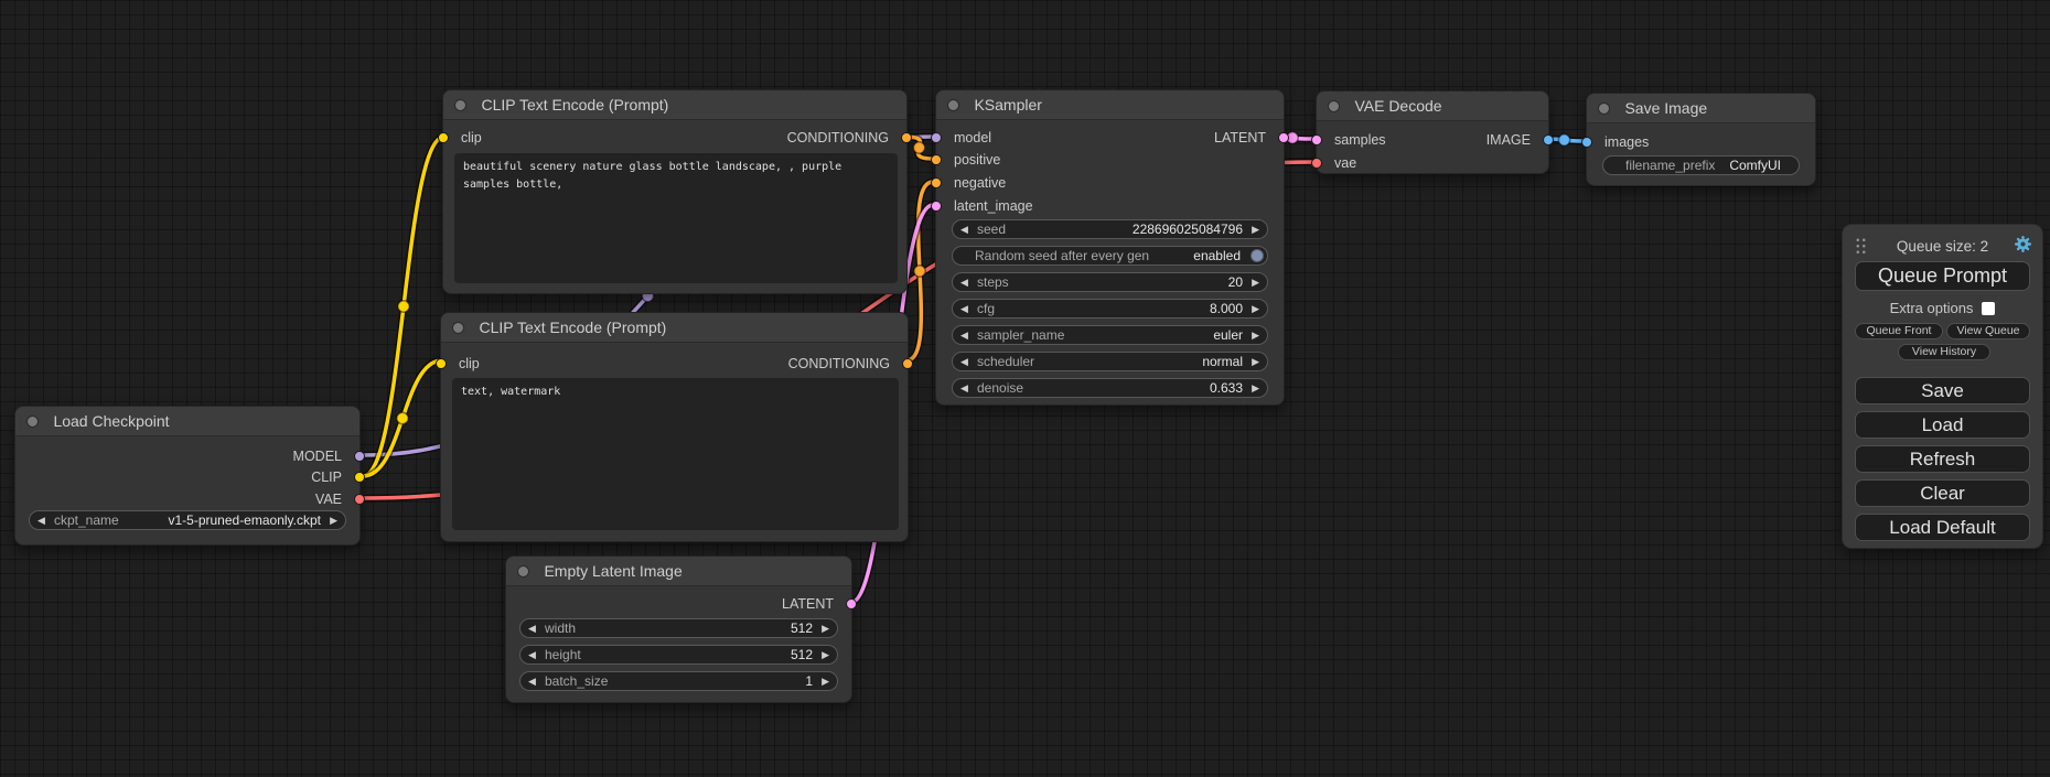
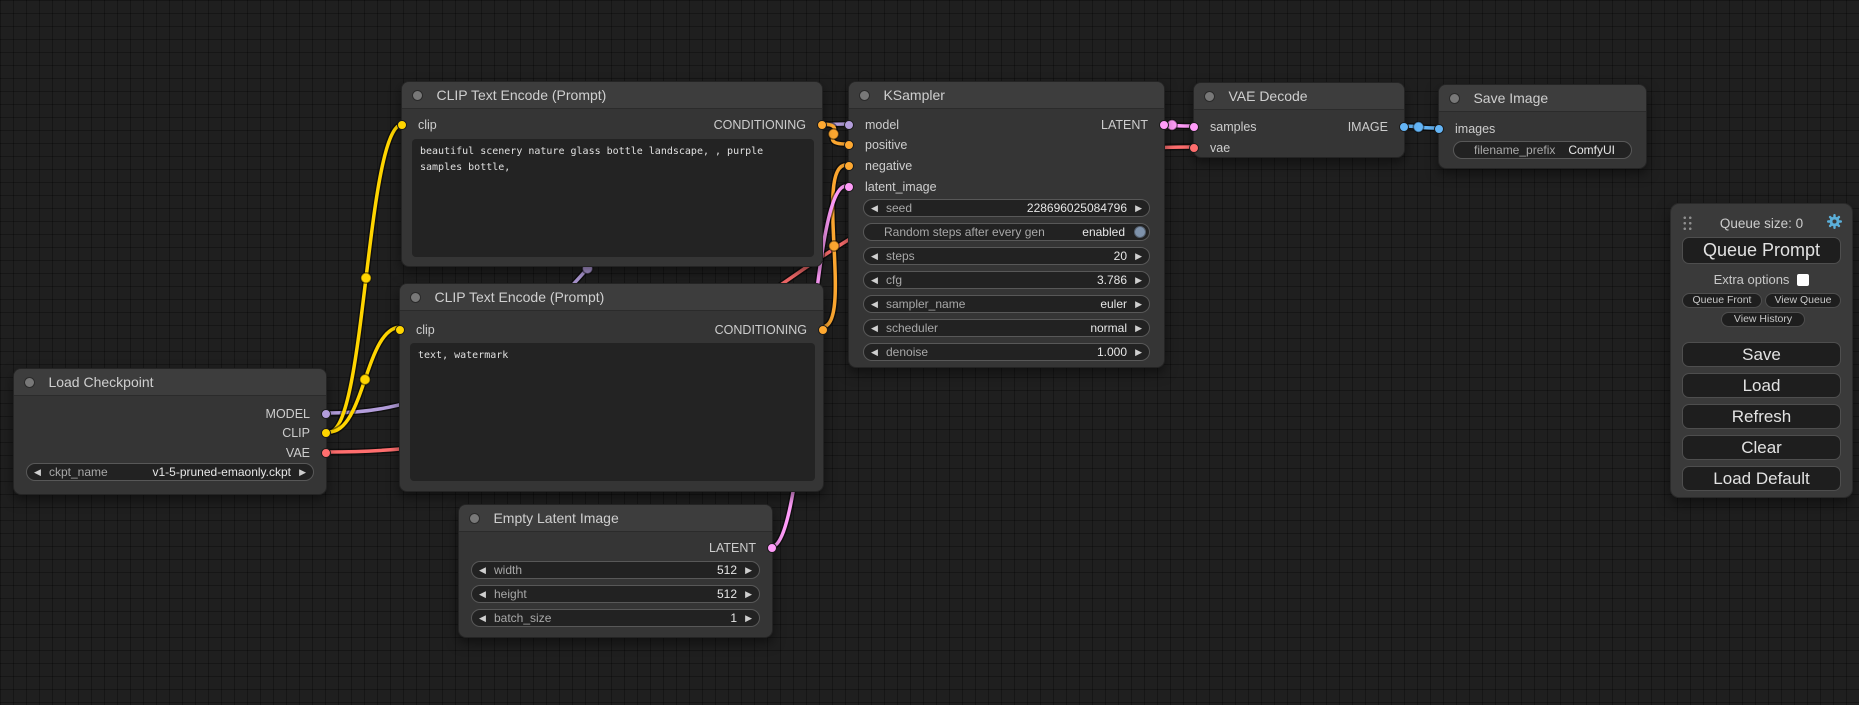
  Load Checkpoint
  MODEL
  CLIP
  VAE
  ◀
  ckpt_name
  v1-5-pruned-emaonly.ckpt
  ▶
  CLIP Text Encode (Prompt)
  clip
  CONDITIONING
  beautiful scenery nature glass bottle landscape, , purple samples bottle,
  CLIP Text Encode (Prompt)
  clip
  CONDITIONING
  text, watermark
  Empty Latent Image
  LATENT
  ◀
  width
  512
  ▶
  ◀
  height
  512
  ▶
  ◀
  batch_size
  1
  ▶
  KSampler
  model
  positive
  negative
  latent_image
  LATENT
  ◀
  seed
  228696025084796
  ▶
- Random seed after every gen
+ Random steps after every gen
  enabled
  ◀
  steps
  20
  ▶
  ◀
  cfg
- 8.000
+ 3.786
  ▶
  ◀
  sampler_name
  euler
  ▶
  ◀
  scheduler
  normal
  ▶
  ◀
  denoise
- 0.633
+ 1.000
  ▶
  VAE Decode
  samples
  vae
  IMAGE
  Save Image
  images
  filename_prefix
  ComfyUI
- Queue size: 2
+ Queue size: 0
  Queue Prompt
  Extra options
  Queue Front
  View Queue
  View History
  Save
  Load
  Refresh
  Clear
  Load Default
